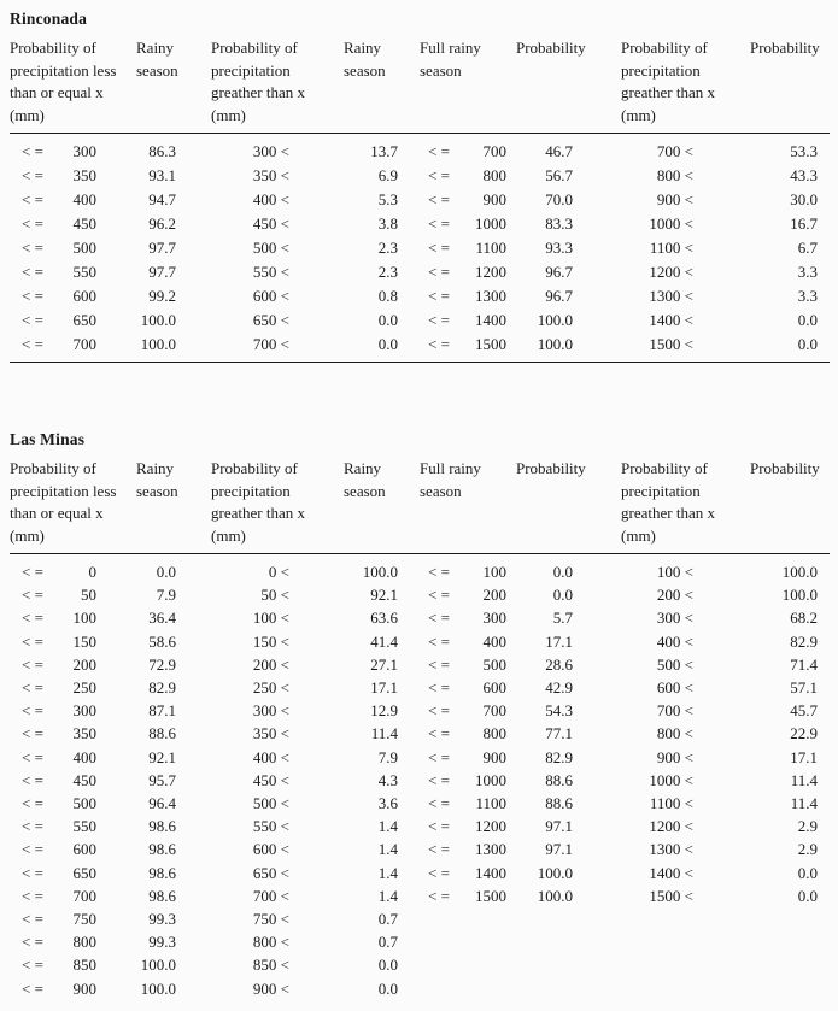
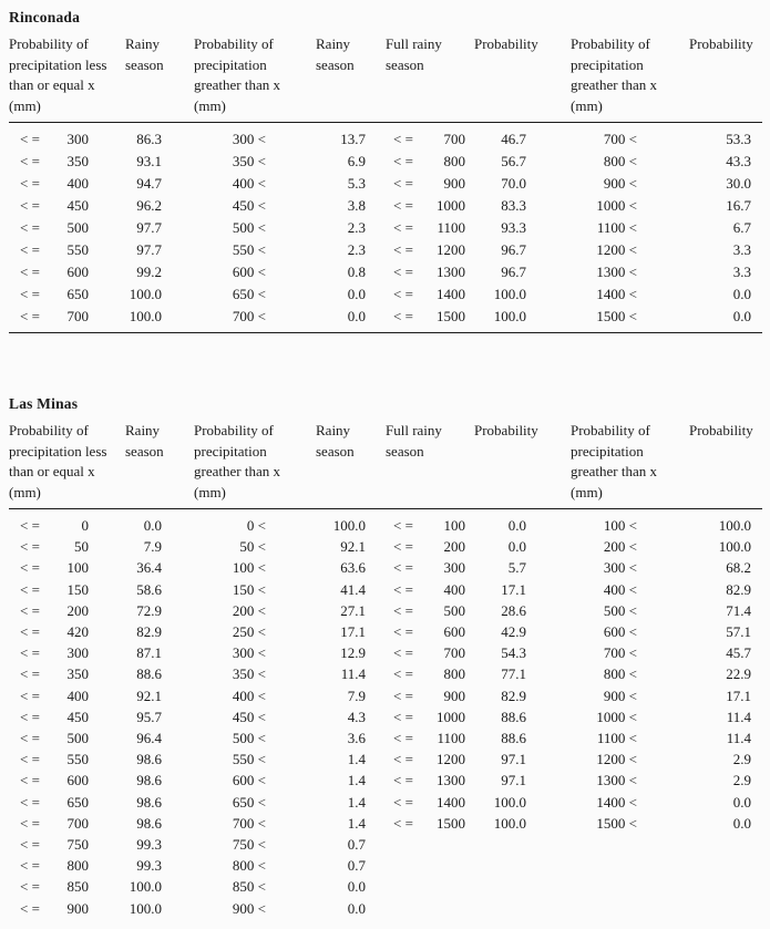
  Rinconada
  Probability of precipitation less than or equal x (mm)	Rainy season	Probability of precipitation greather than x (mm)	Rainy season	Full rainy season	Probability	Probability of precipitation greather than x (mm)	Probability
  < = 300	86.3	300 <	13.7	< = 700	46.7	700 <	53.3
  < = 350	93.1	350 <	6.9	< = 800	56.7	800 <	43.3
  < = 400	94.7	400 <	5.3	< = 900	70.0	900 <	30.0
  < = 450	96.2	450 <	3.8	< = 1000	83.3	1000 <	16.7
  < = 500	97.7	500 <	2.3	< = 1100	93.3	1100 <	6.7
  < = 550	97.7	550 <	2.3	< = 1200	96.7	1200 <	3.3
  < = 600	99.2	600 <	0.8	< = 1300	96.7	1300 <	3.3
  < = 650	100.0	650 <	0.0	< = 1400	100.0	1400 <	0.0
  < = 700	100.0	700 <	0.0	< = 1500	100.0	1500 <	0.0
  Las Minas
  Probability of precipitation less than or equal x (mm)	Rainy season	Probability of precipitation greather than x (mm)	Rainy season	Full rainy season	Probability	Probability of precipitation greather than x (mm)	Probability
  < = 0	0.0	0 <	100.0	< = 100	0.0	100 <	100.0
  < = 50	7.9	50 <	92.1	< = 200	0.0	200 <	100.0
  < = 100	36.4	100 <	63.6	< = 300	5.7	300 <	68.2
  < = 150	58.6	150 <	41.4	< = 400	17.1	400 <	82.9
  < = 200	72.9	200 <	27.1	< = 500	28.6	500 <	71.4
- < = 250	82.9	250 <	17.1	< = 600	42.9	600 <	57.1
+ < = 420	82.9	250 <	17.1	< = 600	42.9	600 <	57.1
  < = 300	87.1	300 <	12.9	< = 700	54.3	700 <	45.7
  < = 350	88.6	350 <	11.4	< = 800	77.1	800 <	22.9
  < = 400	92.1	400 <	7.9	< = 900	82.9	900 <	17.1
  < = 450	95.7	450 <	4.3	< = 1000	88.6	1000 <	11.4
  < = 500	96.4	500 <	3.6	< = 1100	88.6	1100 <	11.4
  < = 550	98.6	550 <	1.4	< = 1200	97.1	1200 <	2.9
  < = 600	98.6	600 <	1.4	< = 1300	97.1	1300 <	2.9
  < = 650	98.6	650 <	1.4	< = 1400	100.0	1400 <	0.0
  < = 700	98.6	700 <	1.4	< = 1500	100.0	1500 <	0.0
  < = 750	99.3	750 <	0.7
  < = 800	99.3	800 <	0.7
  < = 850	100.0	850 <	0.0
  < = 900	100.0	900 <	0.0
